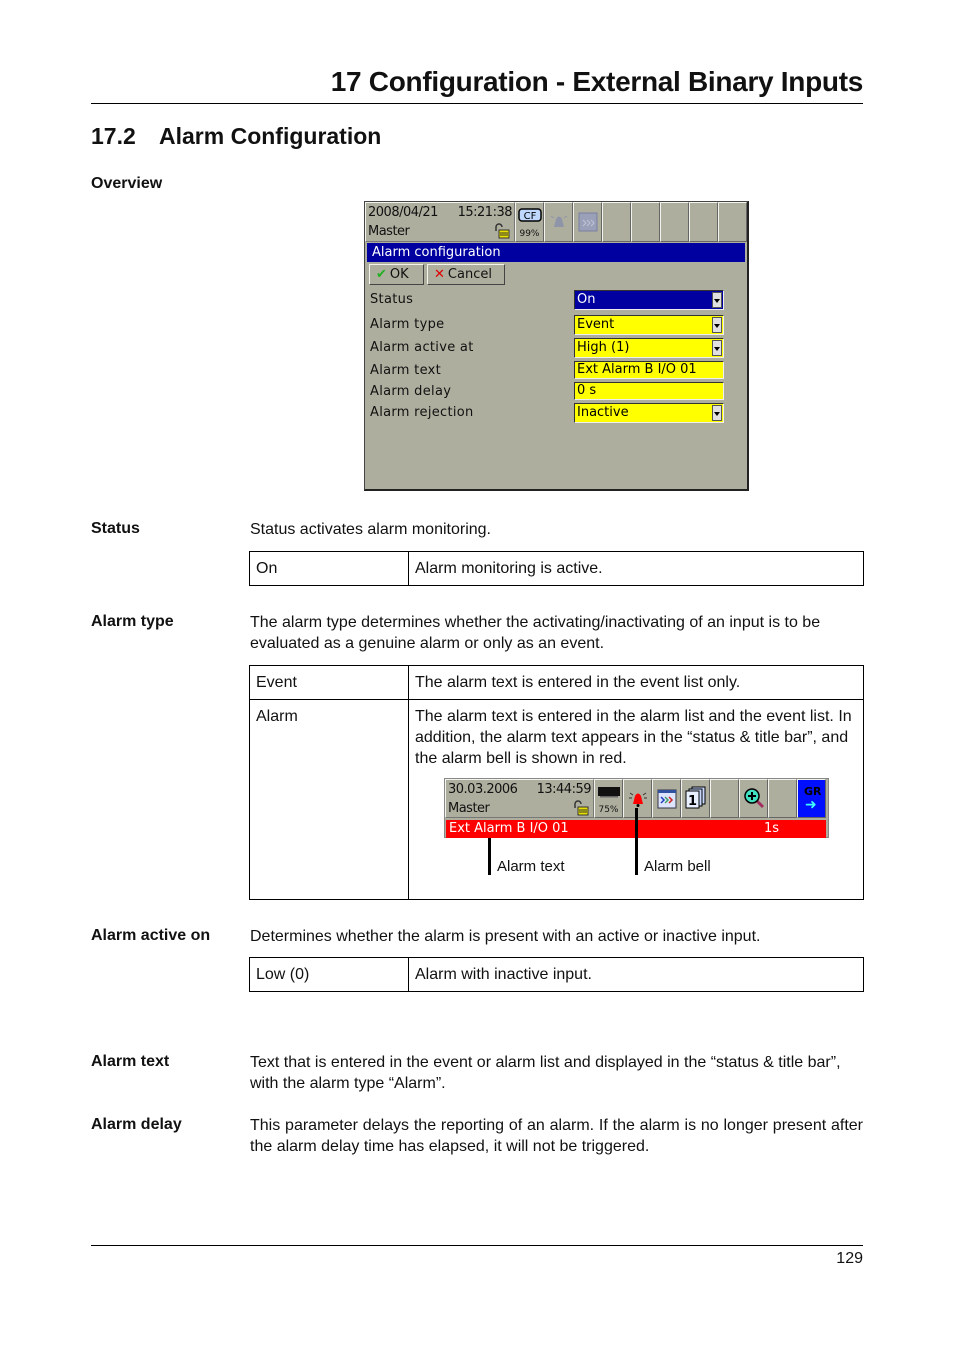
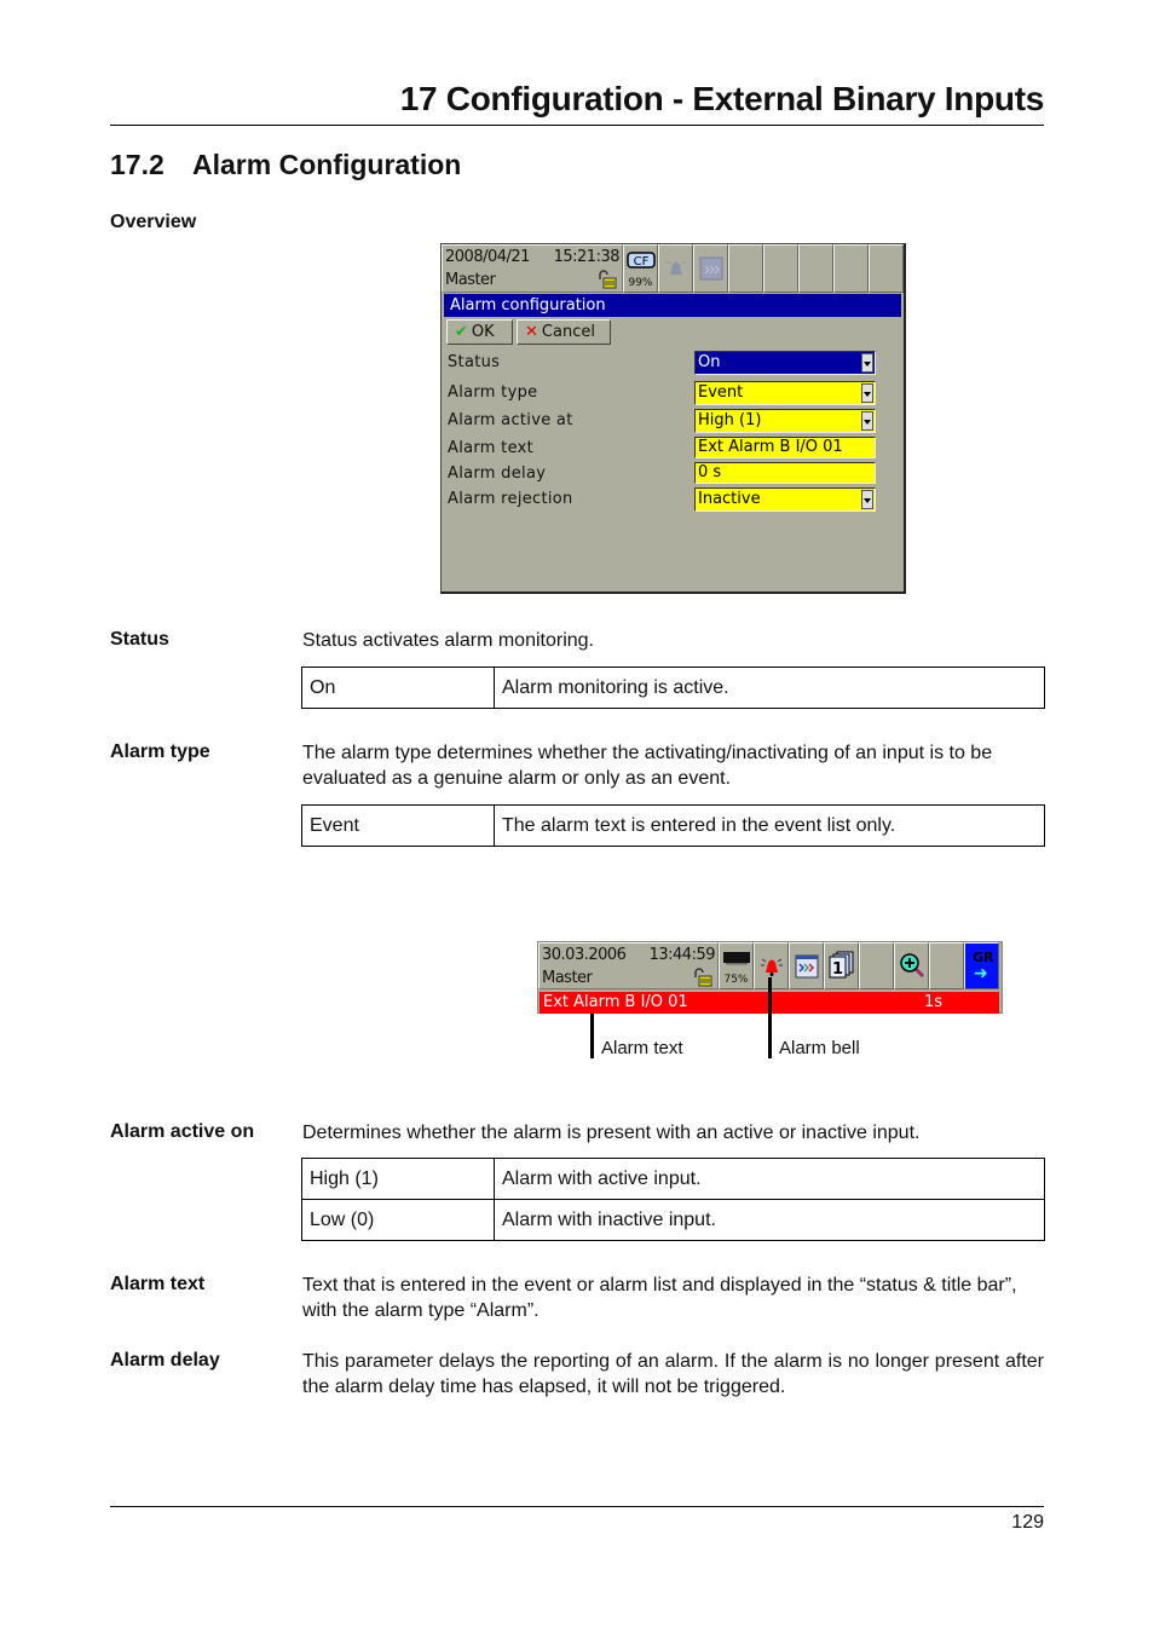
  17 Configuration - External Binary Inputs
  17.2 Alarm Configuration
  Overview
  2008/04/21
  15:21:38
  Master
  CF
  99%
  Alarm configuration
  ✔
  OK
  ✕
  Cancel
  Status
  On
  Alarm type
  Event
  Alarm active at
  High (1)
  Alarm text
  Ext Alarm B I/O 01
  Alarm delay
  0 s
  Alarm rejection
  Inactive
  Status
  Status activates alarm monitoring.
  On	Alarm monitoring is active.
  Alarm type
  The alarm type determines whether the activating/inactivating of an input is to be evaluated as a genuine alarm or only as an event.
  Event	The alarm text is entered in the event list only.
- Alarm	The alarm text is entered in the alarm list and the event list. In addition, the alarm text appears in the “status & title bar”, and the alarm bell is shown in red.
  30.03.2006
  13:44:59
  Master
  75%
  1
  GR
  ➜
  Ext Alarm B I/O 01
  1s
  Alarm text
  Alarm bell
  Alarm active on
  Determines whether the alarm is present with an active or inactive input.
+ High (1)	Alarm with active input.
  Low (0)	Alarm with inactive input.
  Alarm text
  Text that is entered in the event or alarm list and displayed in the “status & title bar”, with the alarm type “Alarm”.
  Alarm delay
  This parameter delays the reporting of an alarm. If the alarm is no longer present after the alarm delay time has elapsed, it will not be triggered.
  129
